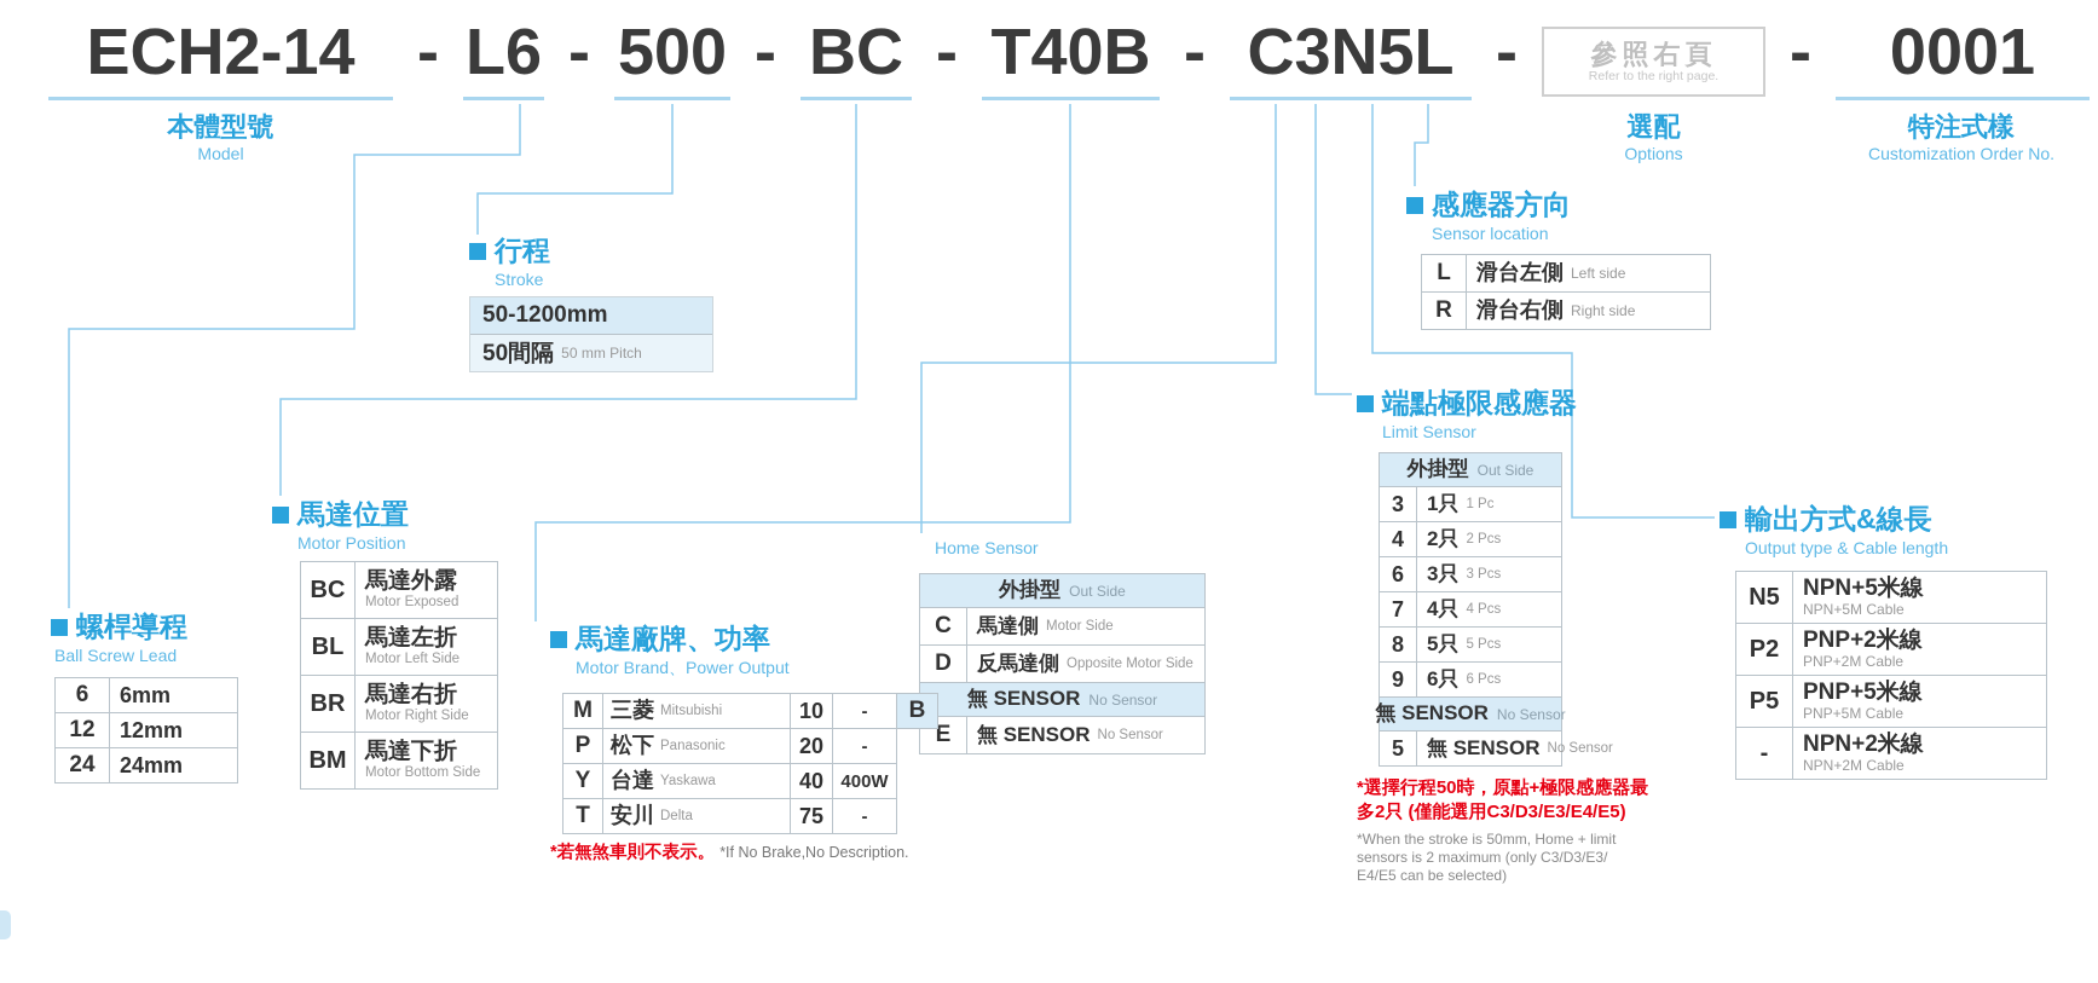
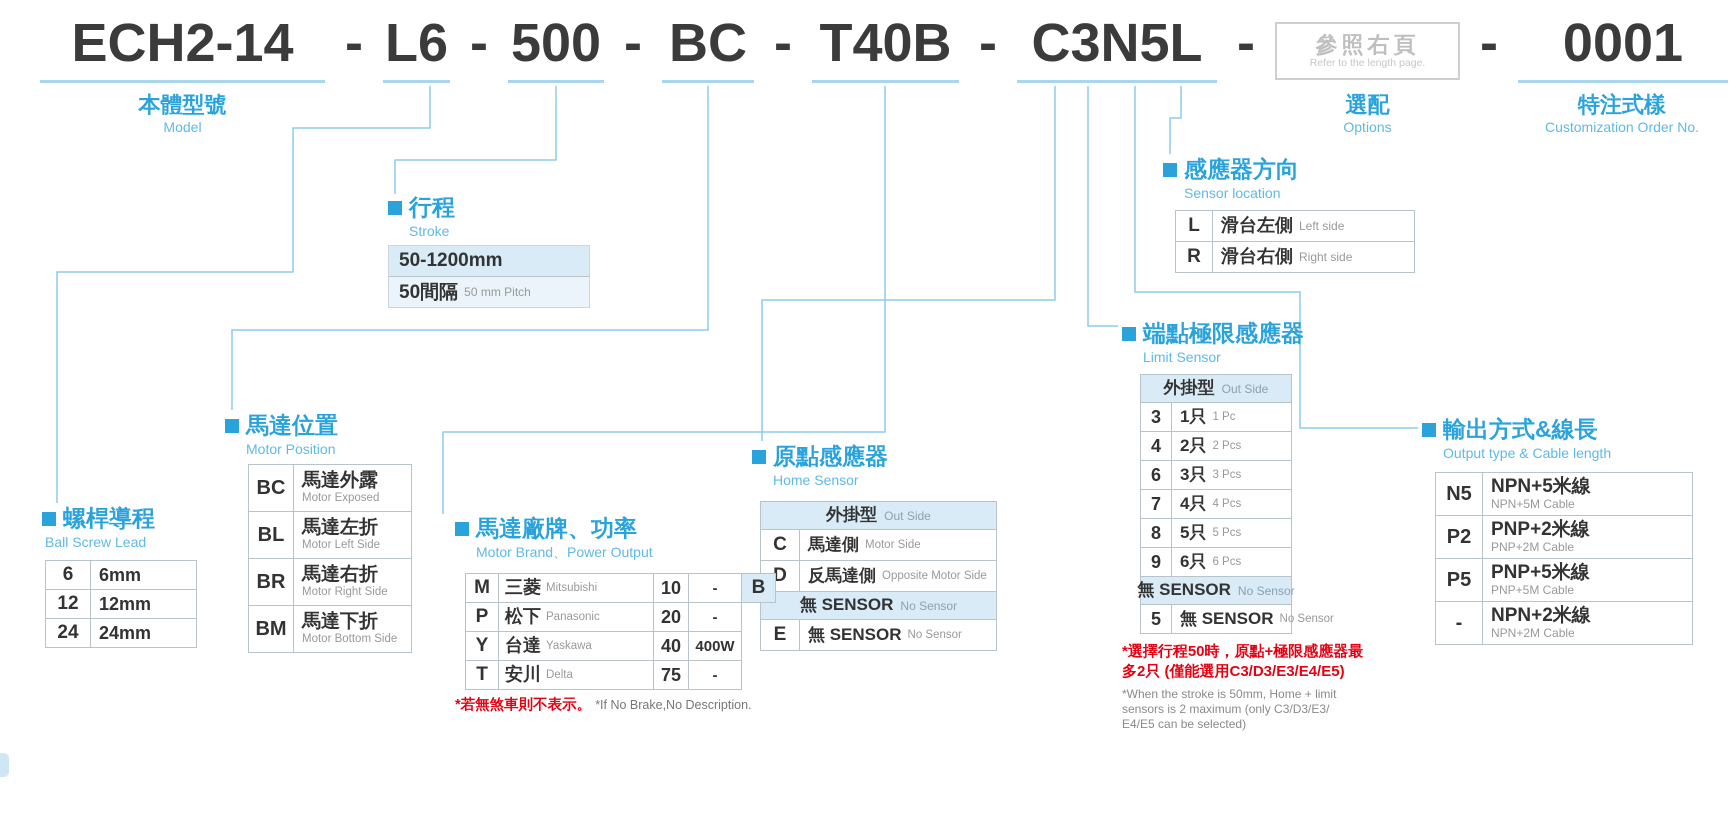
  ECH2-14
  -
  L6
  -
  500
  -
  BC
  -
  T40B
  -
  C3N5L
  -
  參照右頁
- Refer to the right page.
+ Refer to the length page.
  -
  0001
  本體型號
  Model
  選配
  Options
  特注式樣
  Customization Order No.
  行程
  Stroke
  50-1200mm
  50間隔
  50 mm Pitch
  感應器方向
  Sensor location
  L
  滑台左側
  Left side
  R
  滑台右側
  Right side
  端點極限感應器
  Limit Sensor
  外掛型
  Out Side
  3
  1只
  1 Pc
  4
  2只
  2 Pcs
  6
  3只
  3 Pcs
  7
  4只
  4 Pcs
  8
  5只
  5 Pcs
  9
  6只
  6 Pcs
  無 SENSOR
  No Sensor
  5
  無 SENSOR
  No Sensor
  *選擇行程50時，原點+極限感應器最
  多2只 (僅能選用C3/D3/E3/E4/E5)
  *When the stroke is 50mm, Home + limit
  sensors is 2 maximum (only C3/D3/E3/
  E4/E5 can be selected)
  輸出方式&線長
  Output type & Cable length
  N5
  NPN+5米線
  NPN+5M Cable
  P2
  PNP+2米線
  PNP+2M Cable
  P5
  PNP+5米線
  PNP+5M Cable
  -
  NPN+2米線
  NPN+2M Cable
+ 原點感應器
  Home Sensor
  外掛型
  Out Side
  C
  馬達側
  Motor Side
  D
  反馬達側
  Opposite Motor Side
  無 SENSOR
  No Sensor
  E
  無 SENSOR
  No Sensor
  馬達廠牌、功率
  Motor Brand、Power Output
  M
  三菱
  Mitsubishi
  10
  -
  B
  P
  松下
  Panasonic
  20
  -
  Y
  台達
  Yaskawa
  40
  400W
  T
  安川
  Delta
  75
  -
  *若無煞車則不表示。 *If No Brake,No Description.
  馬達位置
  Motor Position
  BC
  馬達外露
  Motor Exposed
  BL
  馬達左折
  Motor Left Side
  BR
  馬達右折
  Motor Right Side
  BM
  馬達下折
  Motor Bottom Side
  螺桿導程
  Ball Screw Lead
  6
  6mm
  12
  12mm
  24
  24mm
